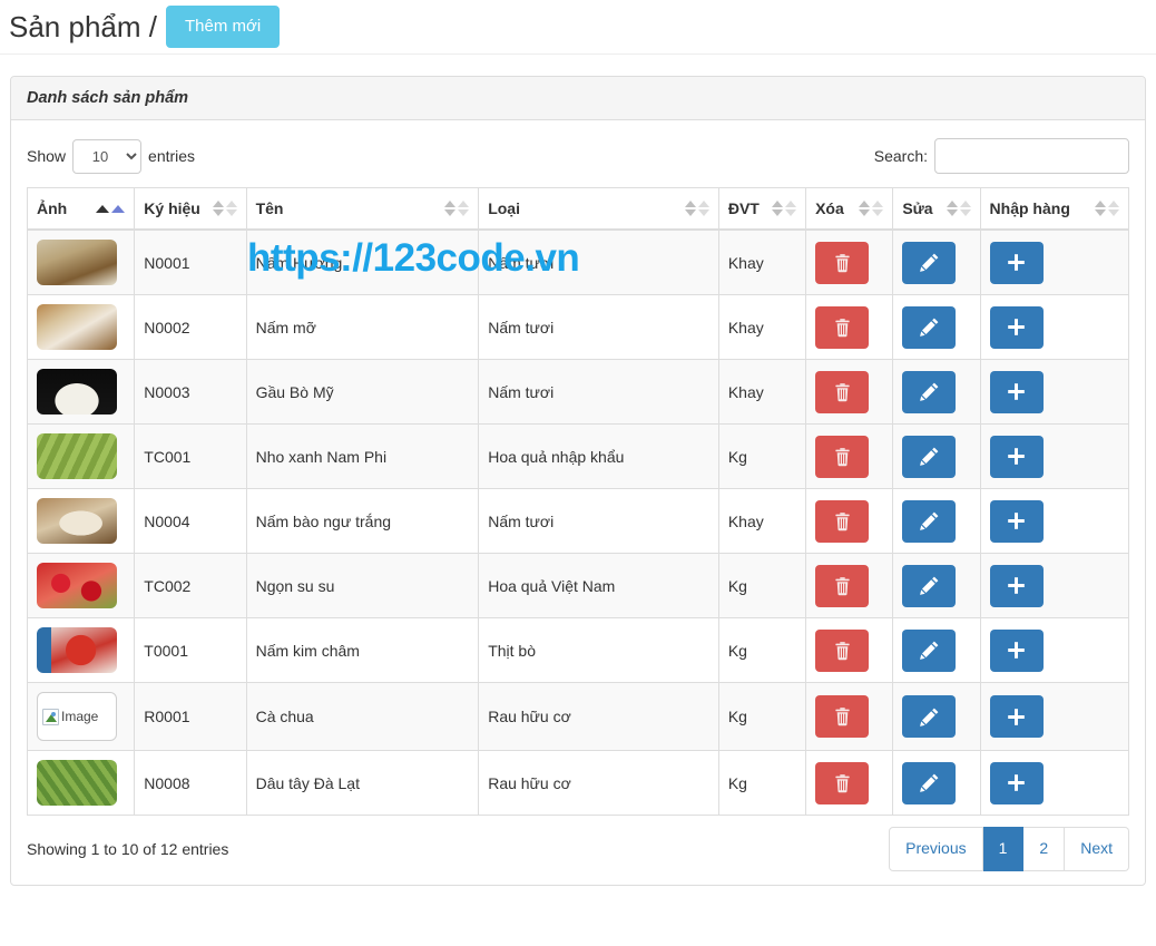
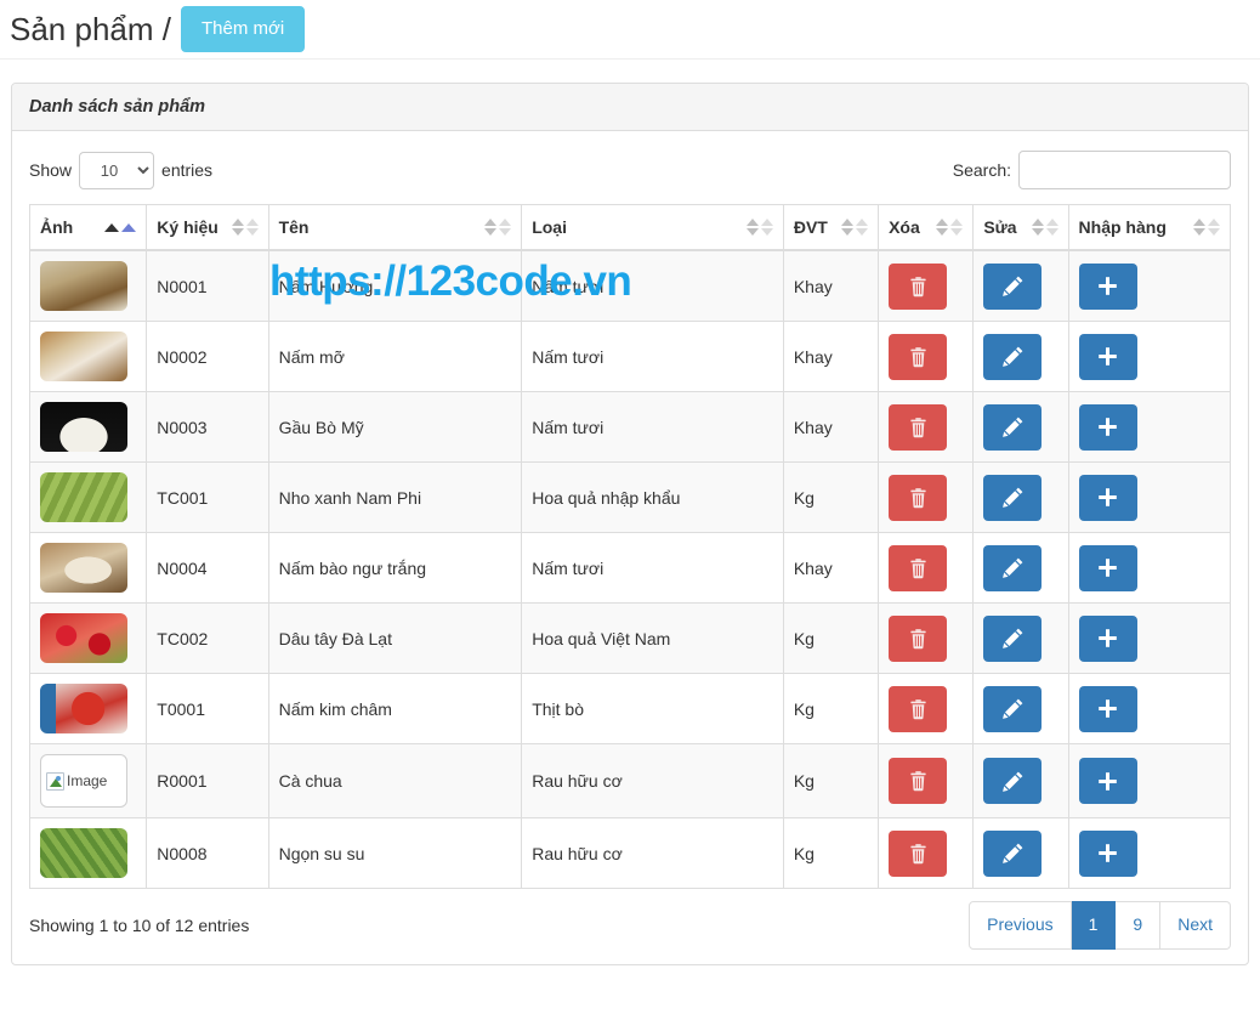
  Sản phẩm /
  Thêm mới
  Danh sách sản phẩm
  Show
  10
  entries
  Search:
  Ảnh	Ký hiệu	Tên	Loại	ĐVT	Xóa	Sửa	Nhập hàng
  	N0001	Nấm Hương	Nấm tươi	Khay
  	N0002	Nấm mỡ	Nấm tươi	Khay
  	N0003	Gầu Bò Mỹ	Nấm tươi	Khay
  	TC001	Nho xanh Nam Phi	Hoa quả nhập khẩu	Kg
  	N0004	Nấm bào ngư trắng	Nấm tươi	Khay
- 	TC002	Ngọn su su	Hoa quả Việt Nam	Kg
+ 	TC002	Dâu tây Đà Lạt	Hoa quả Việt Nam	Kg
  	T0001	Nấm kim châm	Thịt bò	Kg
  Image	R0001	Cà chua	Rau hữu cơ	Kg
- 	N0008	Dâu tây Đà Lạt	Rau hữu cơ	Kg
+ 	N0008	Ngọn su su	Rau hữu cơ	Kg
  Showing 1 to 10 of 12 entries
  Previous
  1
- 2
+ 9
  Next
  https://123code.vn
